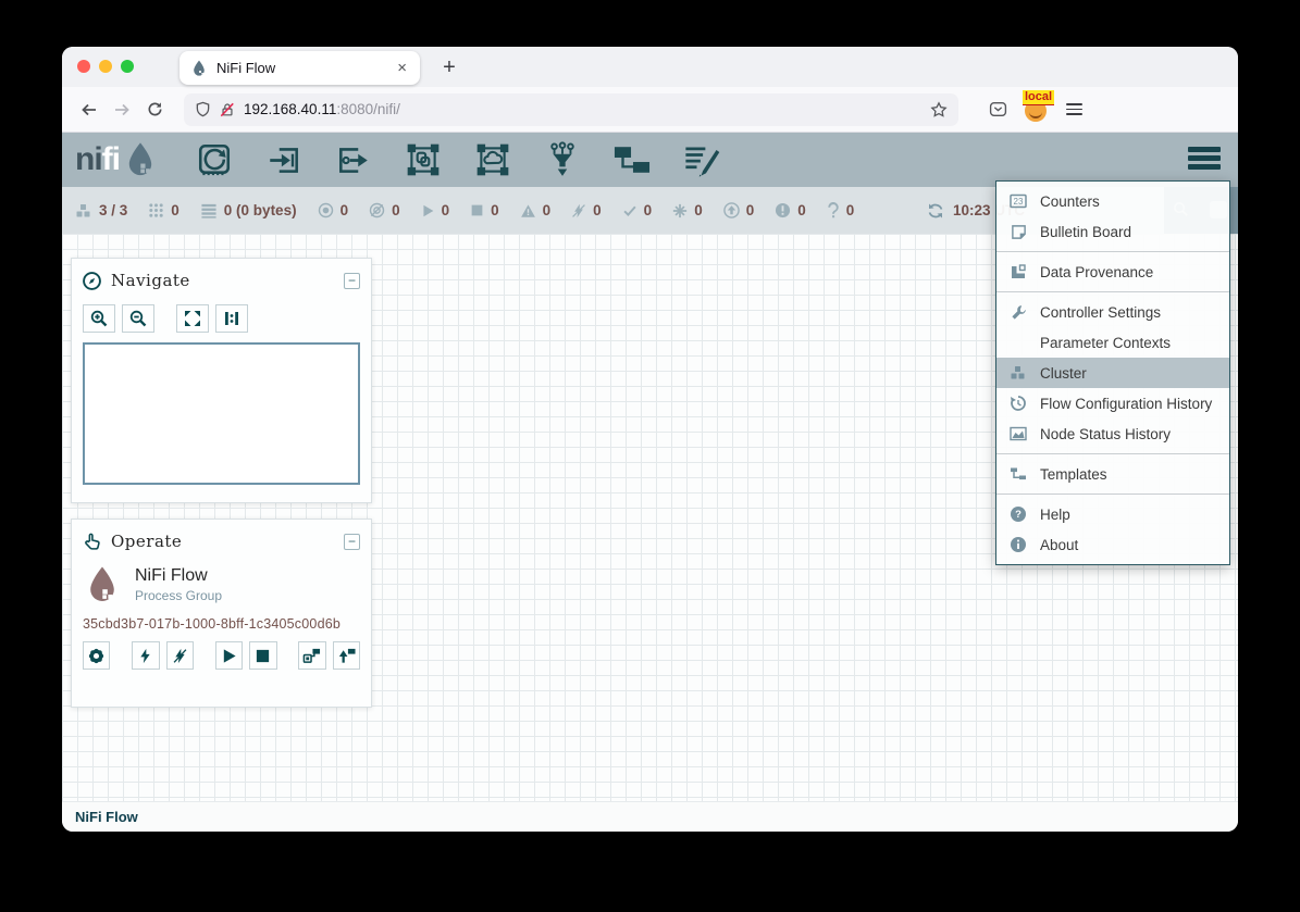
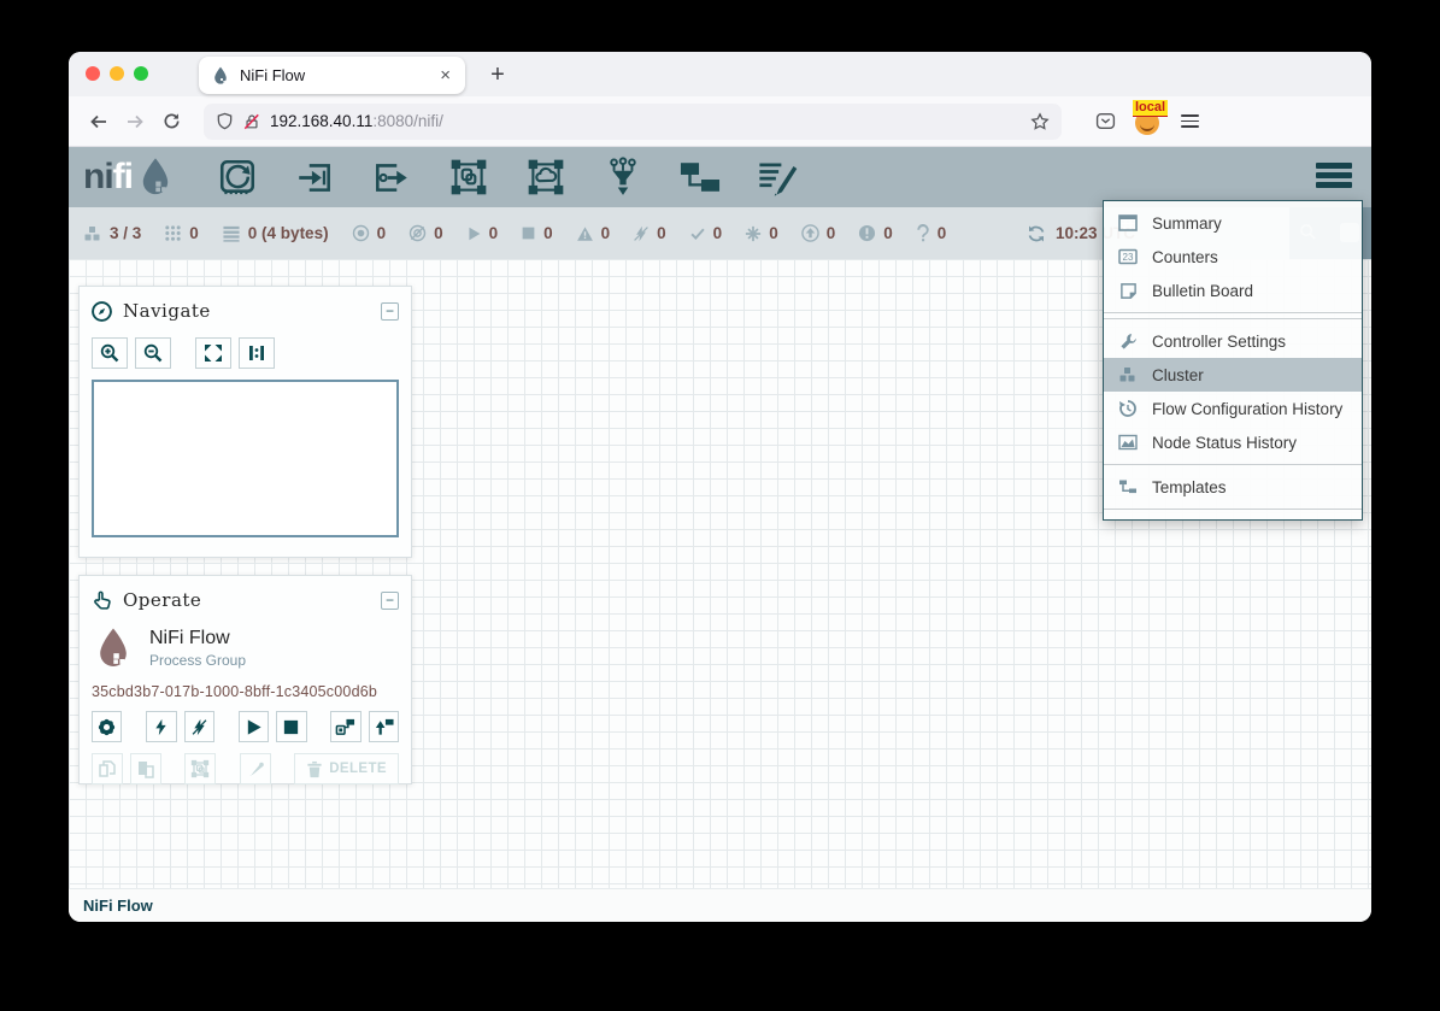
  NiFi Flow
  ×
  +
  192.168.40.11:8080/nifi/
  local
  ni
  fi
  3 / 3
  0
- 0 (0 bytes)
+ 0 (4 bytes)
  0
  0
  0
  0
  0
  0
  0
  0
  0
  0
  0
  Navigate
  −
  Operate
  −
  NiFi Flow
  Process Group
  35cbd3b7-017b-1000-8bff-1c3405c00d6b
+ DELETE
  NiFi Flow
+ Summary
  23
  Counters
  Bulletin Board
- Data Provenance
  Controller Settings
- Parameter Contexts
  Cluster
  Flow Configuration History
  Node Status History
  Templates
- ?
- Help
- About
